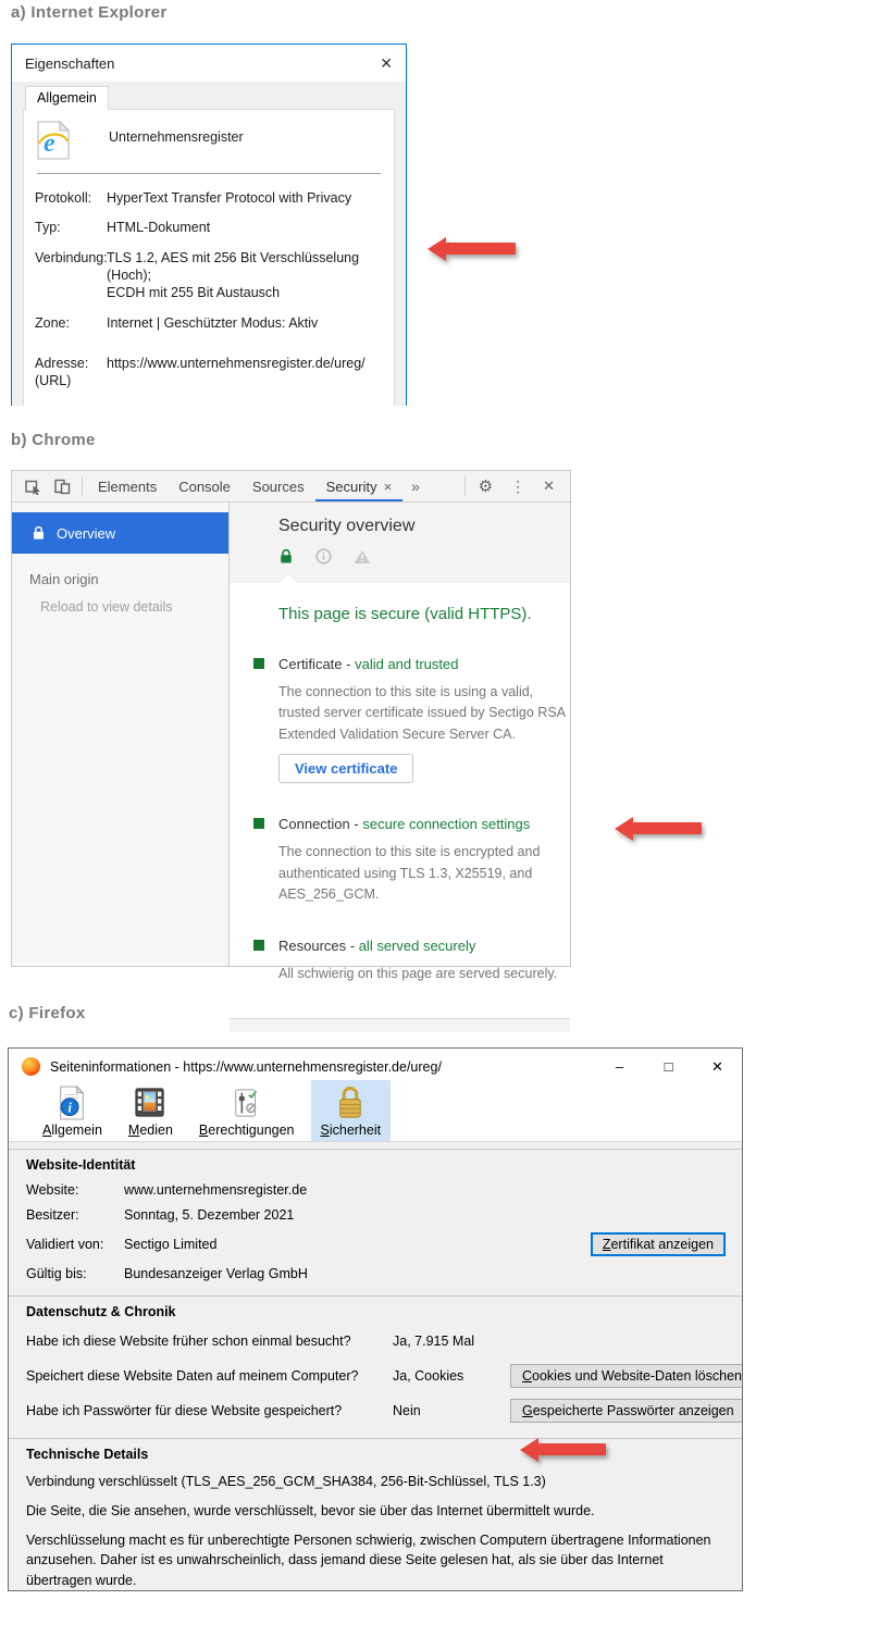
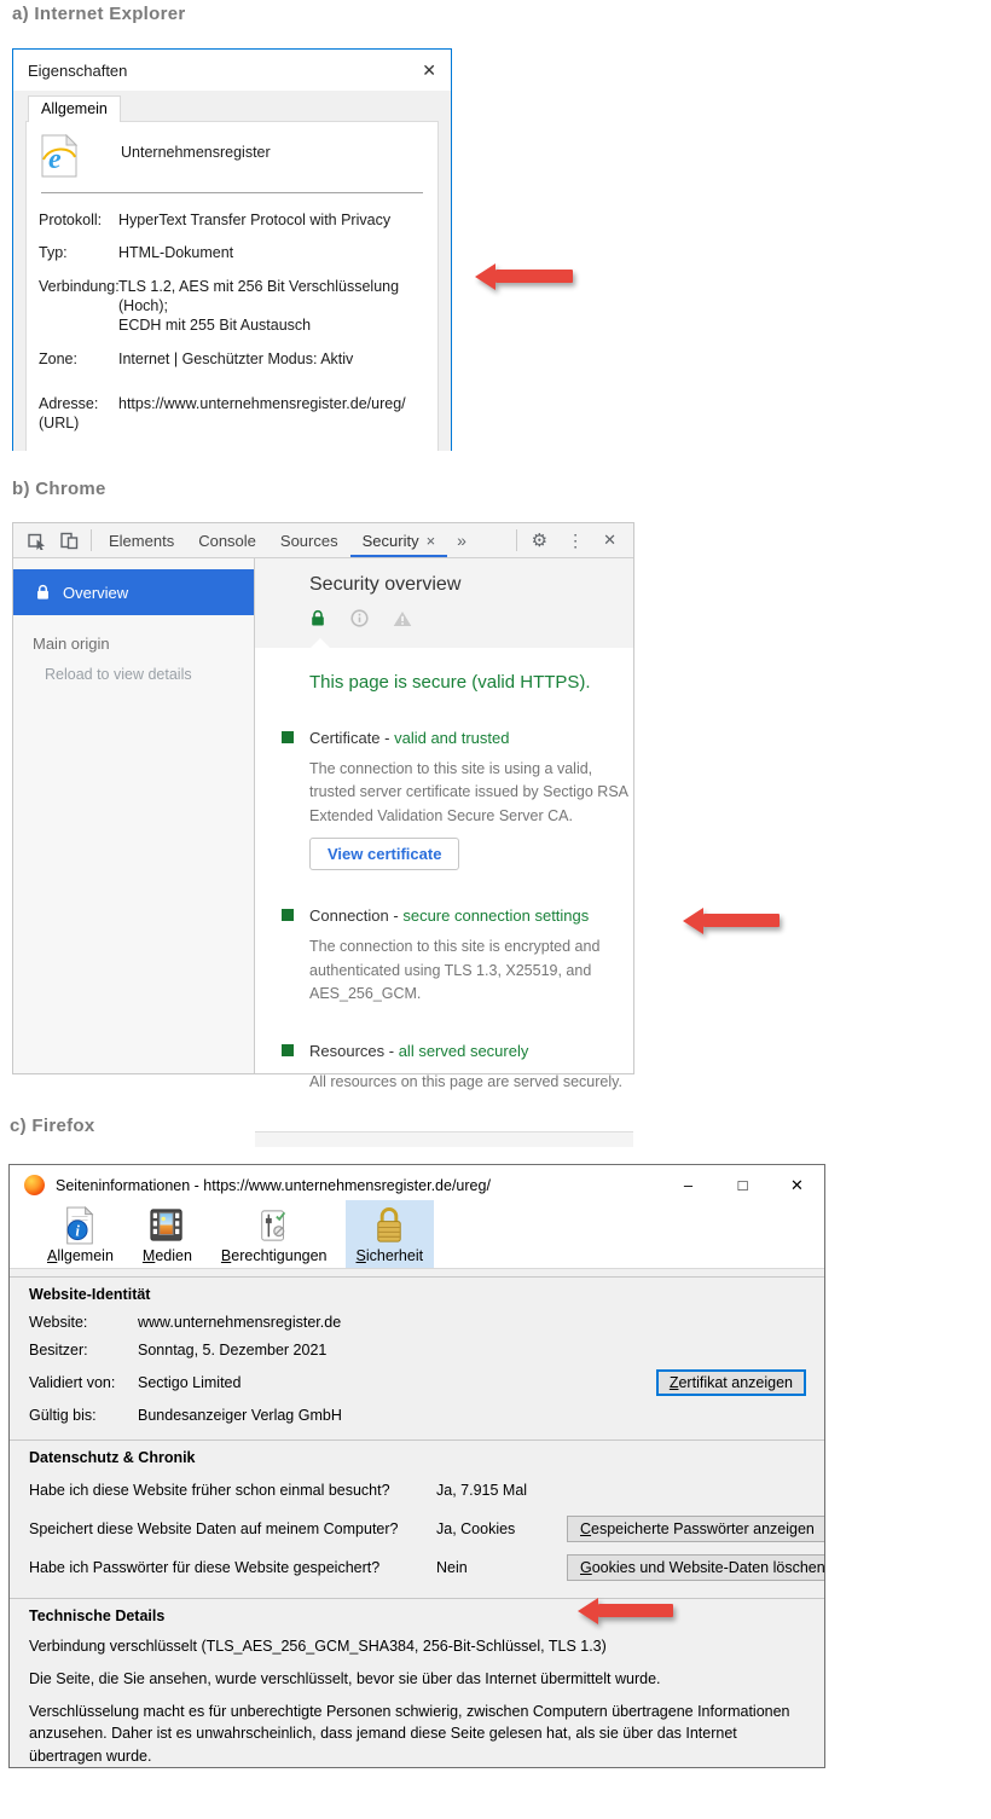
  a) Internet Explorer
  b) Chrome
  c) Firefox
  Eigenschaften
  ✕
  Allgemein
  e
  Unternehmensregister
  Protokoll:
  HyperText Transfer Protocol with Privacy
  Typ:
  HTML-Dokument
  Verbindung:
  TLS 1.2, AES mit 256 Bit Verschlüsselung (Hoch);
  ECDH mit 255 Bit Austausch
  Zone:
  Internet | Geschützter Modus: Aktiv
  Adresse:
  (URL)
  https://www.unternehmensregister.de/ureg/
  Elements
  Console
  Sources
  Security
  ×
  »
  ⚙
  ⋮
  ✕
  Overview
  Main origin
  Reload to view details
  Security overview
  This page is secure (valid HTTPS).
  Certificate - valid and trusted
  The connection to this site is using a valid,
  trusted server certificate issued by Sectigo RSA
  Extended Validation Secure Server CA.
  View certificate
  Connection - secure connection settings
  The connection to this site is encrypted and
  authenticated using TLS 1.3, X25519, and
  AES_256_GCM.
  Resources - all served securely
- All schwierig on this page are served securely.
+ All resources on this page are served securely.
  Seiteninformationen - https://www.unternehmensregister.de/ureg/
  –
  □
  ✕
  i
  Allgemein
  Medien
  Berechtigungen
  Sicherheit
  Website-Identität
  Website:
  www.unternehmensregister.de
  Besitzer:
  Sonntag, 5. Dezember 2021
  Validiert von:
  Sectigo Limited
  Zertifikat anzeigen
  Gültig bis:
  Bundesanzeiger Verlag GmbH
  Datenschutz & Chronik
  Habe ich diese Website früher schon einmal besucht?
  Ja, 7.915 Mal
  Speichert diese Website Daten auf meinem Computer?
  Ja, Cookies
- Cookies und Website-Daten löschen
+ Cespeicherte Passwörter anzeigen
  Habe ich Passwörter für diese Website gespeichert?
  Nein
- Gespeicherte Passwörter anzeigen
+ Gookies und Website-Daten löschen
  Technische Details
  Verbindung verschlüsselt (TLS_AES_256_GCM_SHA384, 256-Bit-Schlüssel, TLS 1.3)
  Die Seite, die Sie ansehen, wurde verschlüsselt, bevor sie über das Internet übermittelt wurde.
  Verschlüsselung macht es für unberechtigte Personen schwierig, zwischen Computern übertragene Informationen
  anzusehen. Daher ist es unwahrscheinlich, dass jemand diese Seite gelesen hat, als sie über das Internet übertragen wurde.
